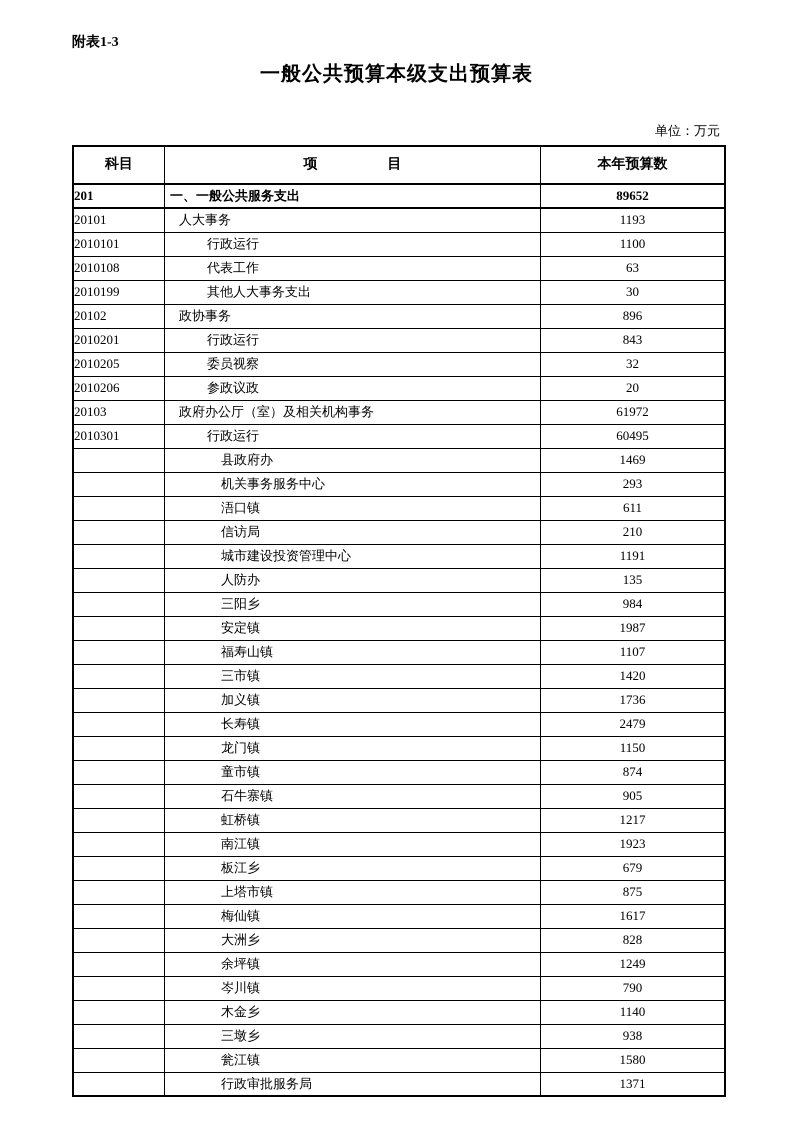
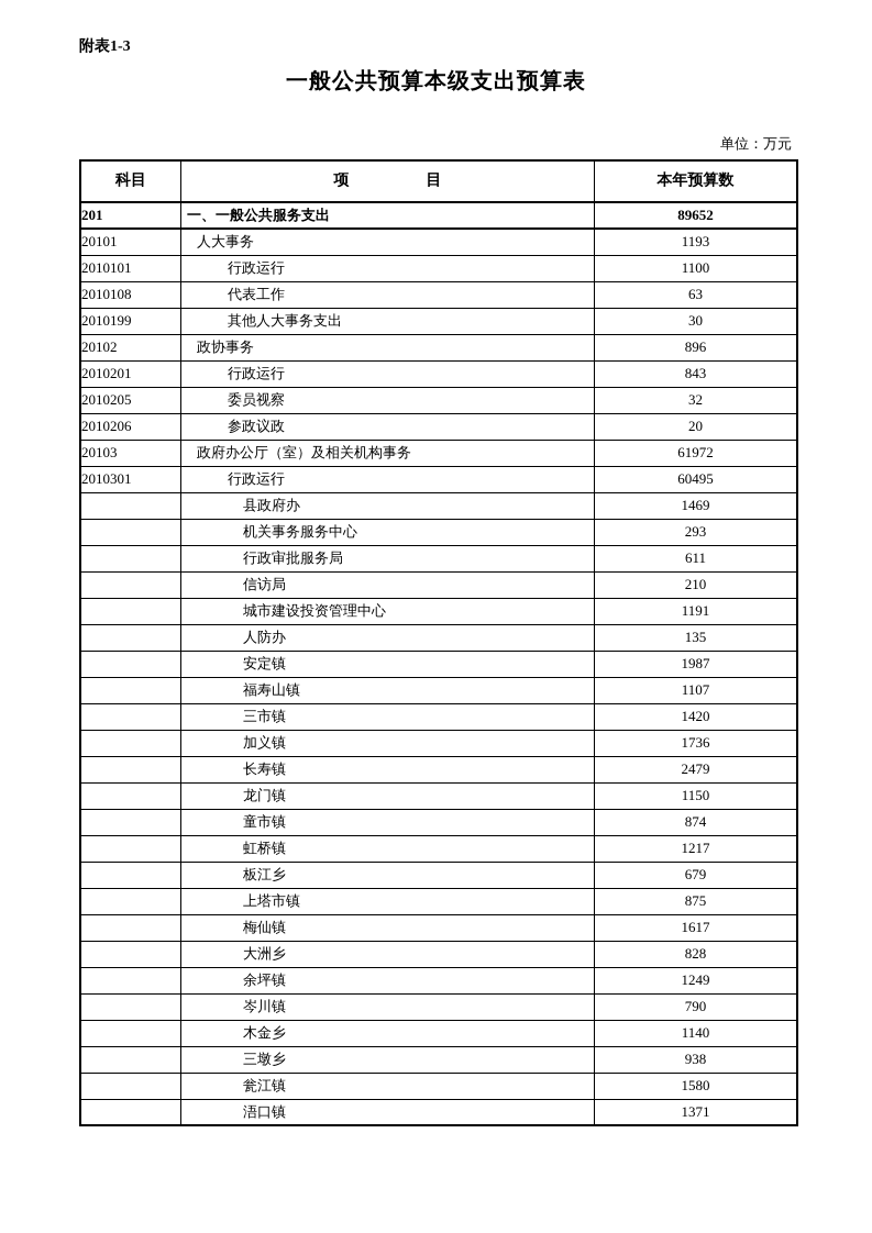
  附表1-3
  一般公共预算本级支出预算表
  单位：万元
  科目	项 目	本年预算数
  201	一、一般公共服务支出	89652
  20101	人大事务	1193
  2010101	行政运行	1100
  2010108	代表工作	63
  2010199	其他人大事务支出	30
  20102	政协事务	896
  2010201	行政运行	843
  2010205	委员视察	32
  2010206	参政议政	20
  20103	政府办公厅（室）及相关机构事务	61972
  2010301	行政运行	60495
  	县政府办	1469
  	机关事务服务中心	293
- 	浯口镇	611
+ 	行政审批服务局	611
  	信访局	210
  	城市建设投资管理中心	1191
  	人防办	135
- 	三阳乡	984
  	安定镇	1987
  	福寿山镇	1107
  	三市镇	1420
  	加义镇	1736
  	长寿镇	2479
  	龙门镇	1150
  	童市镇	874
- 	石牛寨镇	905
  	虹桥镇	1217
- 	南江镇	1923
  	板江乡	679
  	上塔市镇	875
  	梅仙镇	1617
  	大洲乡	828
  	余坪镇	1249
  	岑川镇	790
  	木金乡	1140
  	三墩乡	938
  	瓮江镇	1580
- 	行政审批服务局	1371
+ 	浯口镇	1371
